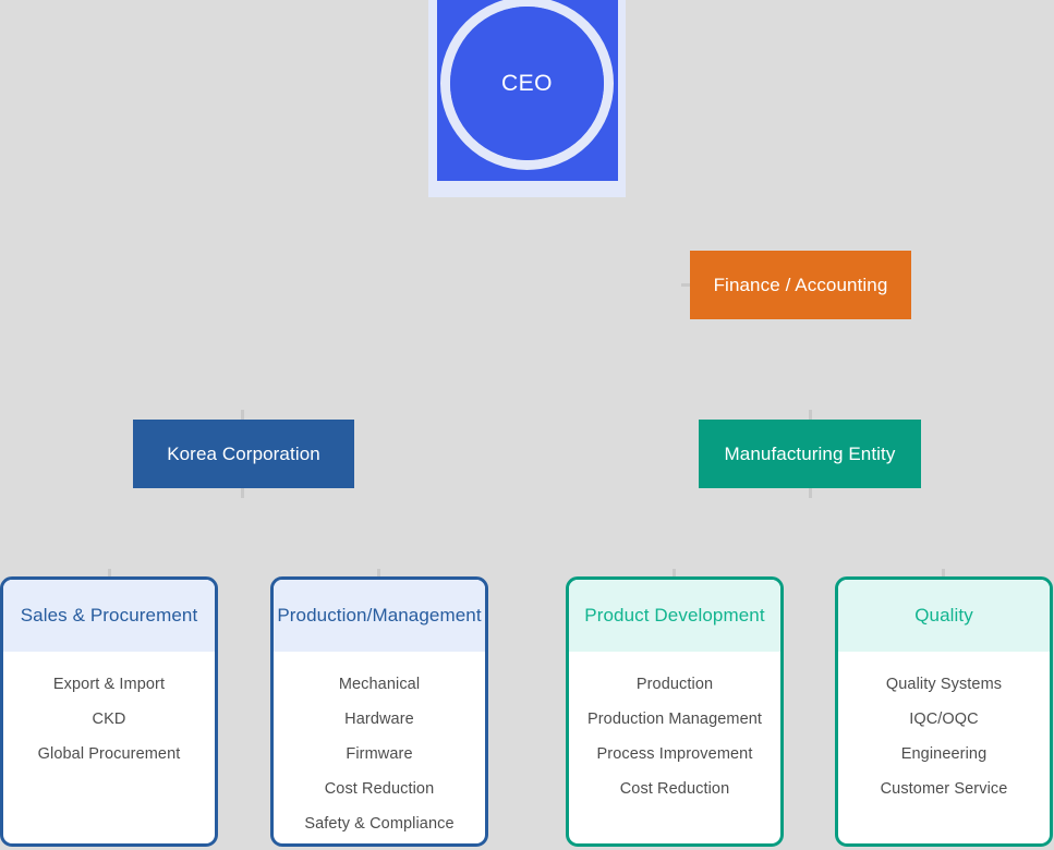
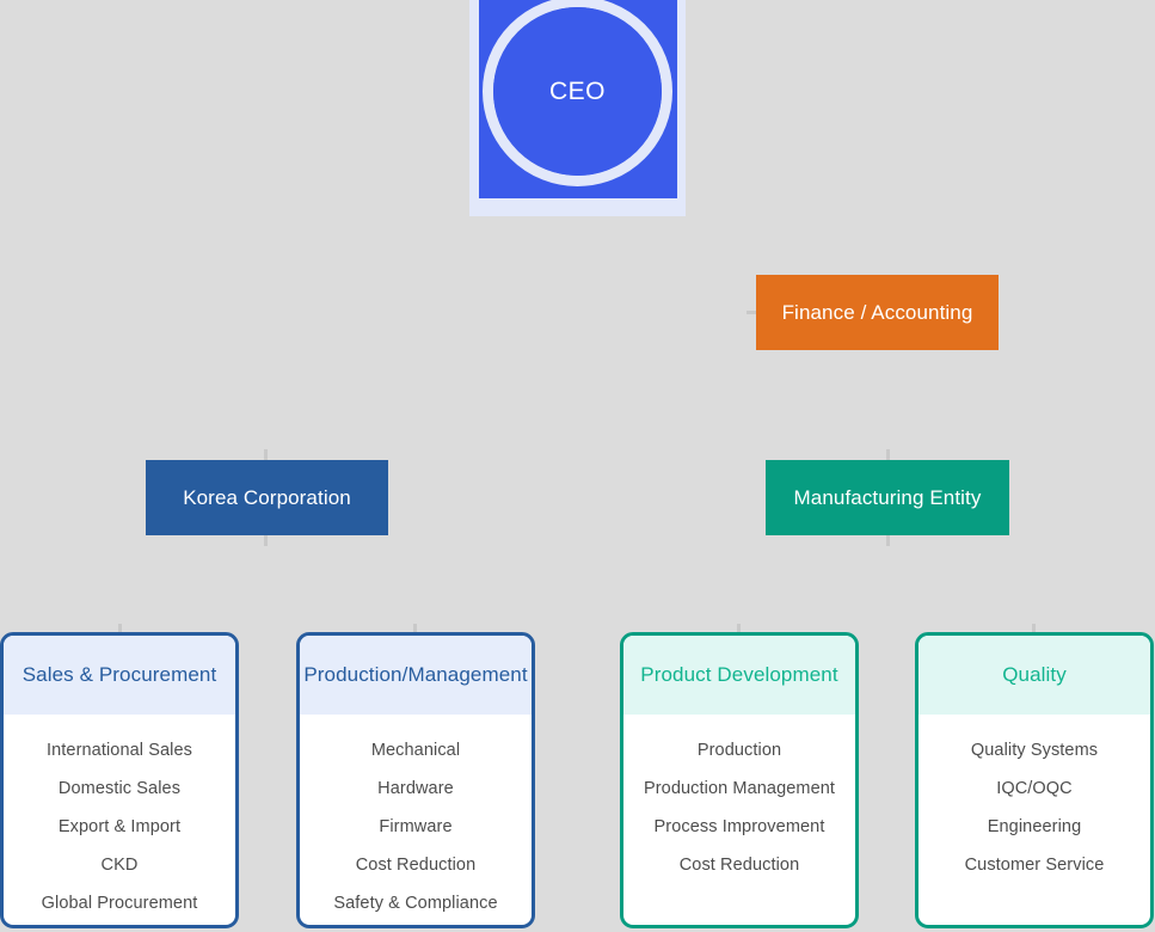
  CEO
  Finance / Accounting
  Korea Corporation
  Manufacturing Entity
  Sales & Procurement
+ International Sales
+ Domestic Sales
  Export & Import
  CKD
  Global Procurement
  Production/Management
  Mechanical
  Hardware
  Firmware
  Cost Reduction
  Safety & Compliance
  Product Development
  Production
  Production Management
  Process Improvement
  Cost Reduction
  Quality
  Quality Systems
  IQC/OQC
  Engineering
  Customer Service
